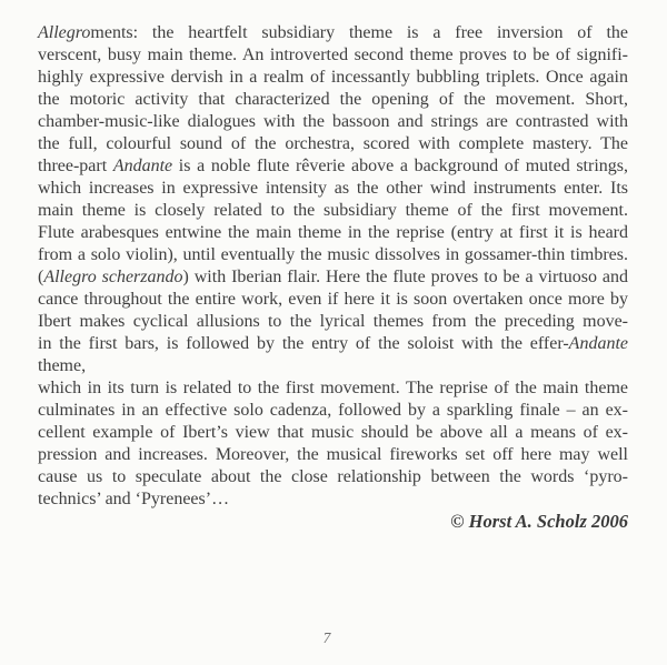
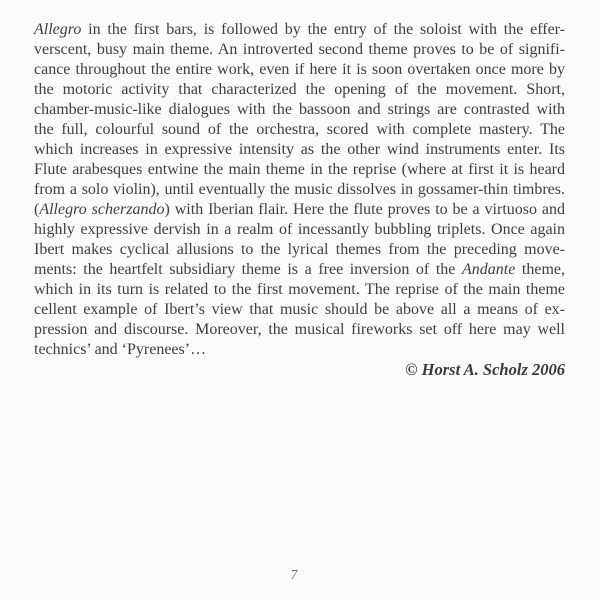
- Allegroments: the heartfelt subsidiary theme is a free inversion of the
+ Allegro in the first bars, is followed by the entry of the soloist with the effer-
  verscent, busy main theme. An introverted second theme proves to be of signifi-
- highly expressive dervish in a realm of incessantly bubbling triplets. Once again
+ cance throughout the entire work, even if here it is soon overtaken once more by
  the motoric activity that characterized the opening of the movement. Short,
  chamber-music-like dialogues with the bassoon and strings are contrasted with
  the full, colourful sound of the orchestra, scored with complete mastery. The
- three-part Andante is a noble flute rêverie above a background of muted strings,
  which increases in expressive intensity as the other wind instruments enter. Its
- main theme is closely related to the subsidiary theme of the first movement.
- Flute arabesques entwine the main theme in the reprise (entry at first it is heard
+ Flute arabesques entwine the main theme in the reprise (where at first it is heard
  from a solo violin), until eventually the music dissolves in gossamer-thin timbres.
  (Allegro scherzando) with Iberian flair. Here the flute proves to be a virtuoso and
- cance throughout the entire work, even if here it is soon overtaken once more by
+ highly expressive dervish in a realm of incessantly bubbling triplets. Once again
  Ibert makes cyclical allusions to the lyrical themes from the preceding move-
- in the first bars, is followed by the entry of the soloist with the effer-Andante theme,
+ ments: the heartfelt subsidiary theme is a free inversion of the Andante theme,
  which in its turn is related to the first movement. The reprise of the main theme
- culminates in an effective solo cadenza, followed by a sparkling finale – an ex-
  cellent example of Ibert’s view that music should be above all a means of ex-
- pression and increases. Moreover, the musical fireworks set off here may well
+ pression and discourse. Moreover, the musical fireworks set off here may well
- cause us to speculate about the close relationship between the words ‘pyro-
  technics’ and ‘Pyrenees’…
  © Horst A. Scholz 2006
  7
